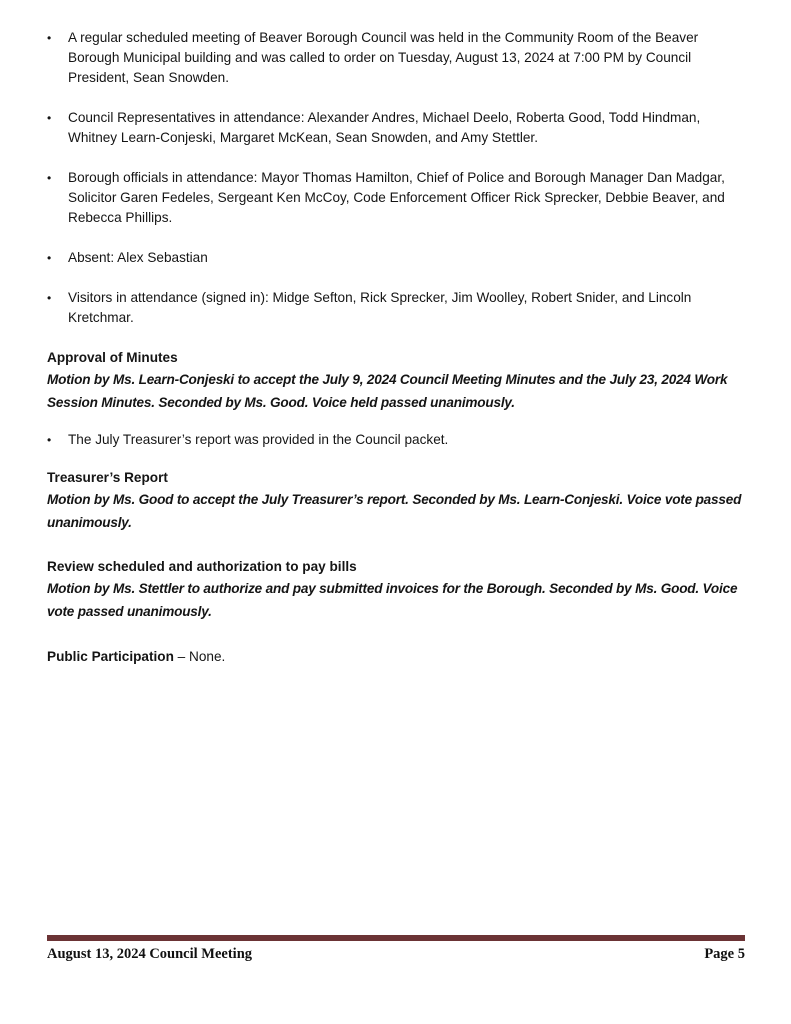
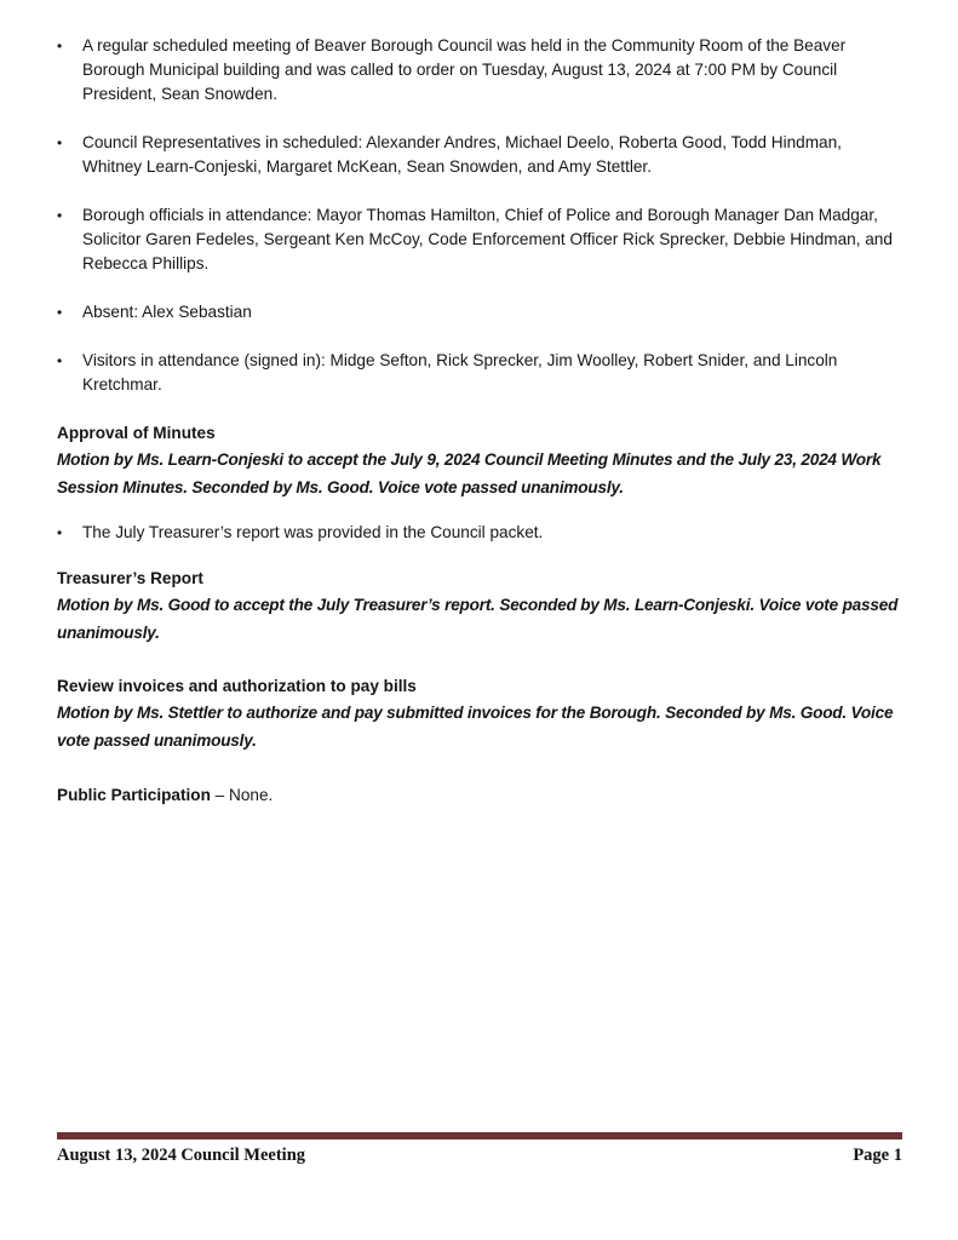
  •
  A regular scheduled meeting of Beaver Borough Council was held in the Community Room of the Beaver Borough Municipal building and was called to order on Tuesday, August 13, 2024 at 7:00 PM by Council President, Sean Snowden.
  •
- Council Representatives in attendance: Alexander Andres, Michael Deelo, Roberta Good, Todd Hindman, Whitney Learn-Conjeski, Margaret McKean, Sean Snowden, and Amy Stettler.
+ Council Representatives in scheduled: Alexander Andres, Michael Deelo, Roberta Good, Todd Hindman, Whitney Learn-Conjeski, Margaret McKean, Sean Snowden, and Amy Stettler.
  •
- Borough officials in attendance: Mayor Thomas Hamilton, Chief of Police and Borough Manager Dan Madgar, Solicitor Garen Fedeles, Sergeant Ken McCoy, Code Enforcement Officer Rick Sprecker, Debbie Beaver, and Rebecca Phillips.
+ Borough officials in attendance: Mayor Thomas Hamilton, Chief of Police and Borough Manager Dan Madgar, Solicitor Garen Fedeles, Sergeant Ken McCoy, Code Enforcement Officer Rick Sprecker, Debbie Hindman, and Rebecca Phillips.
  •
  Absent: Alex Sebastian
  •
  Visitors in attendance (signed in): Midge Sefton, Rick Sprecker, Jim Woolley, Robert Snider, and Lincoln Kretchmar.
  Approval of Minutes
- Motion by Ms. Learn-Conjeski to accept the July 9, 2024 Council Meeting Minutes and the July 23, 2024 Work Session Minutes. Seconded by Ms. Good. Voice held passed unanimously.
+ Motion by Ms. Learn-Conjeski to accept the July 9, 2024 Council Meeting Minutes and the July 23, 2024 Work Session Minutes. Seconded by Ms. Good. Voice vote passed unanimously.
  •
  The July Treasurer’s report was provided in the Council packet.
  Treasurer’s Report
  Motion by Ms. Good to accept the July Treasurer’s report. Seconded by Ms. Learn-Conjeski. Voice vote passed unanimously.
- Review scheduled and authorization to pay bills
+ Review invoices and authorization to pay bills
  Motion by Ms. Stettler to authorize and pay submitted invoices for the Borough. Seconded by Ms. Good. Voice vote passed unanimously.
  Public Participation – None.
  August 13, 2024 Council Meeting
- Page 5
+ Page 1
